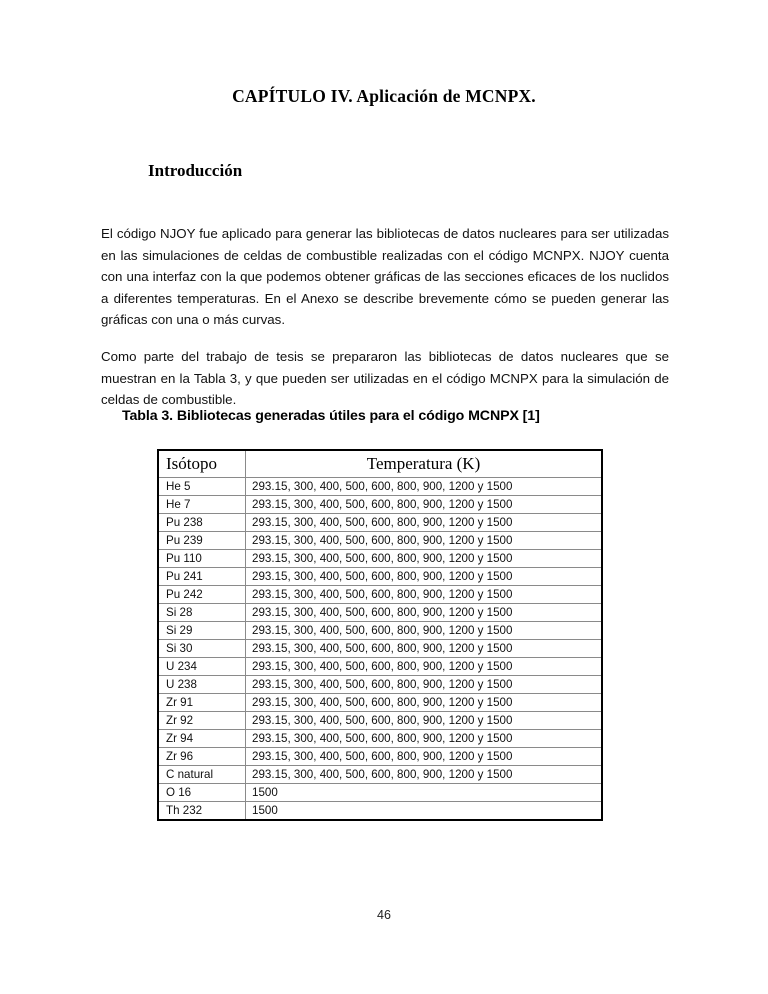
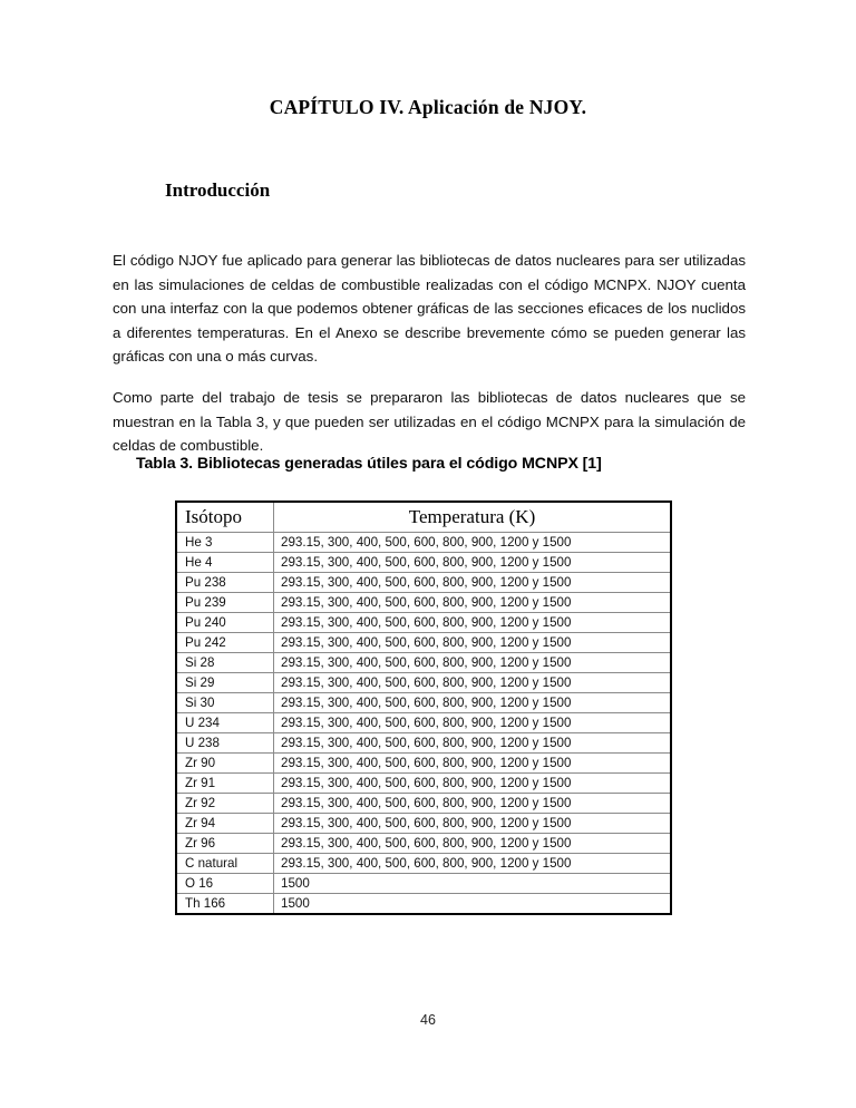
- CAPÍTULO IV. Aplicación de MCNPX.
+ CAPÍTULO IV. Aplicación de NJOY.
  Introducción
  El código NJOY fue aplicado para generar las bibliotecas de datos nucleares para ser utilizadas en las simulaciones de celdas de combustible realizadas con el código MCNPX. NJOY cuenta con una interfaz con la que podemos obtener gráficas de las secciones eficaces de los nuclidos a diferentes temperaturas. En el Anexo se describe brevemente cómo se pueden generar las gráficas con una o más curvas.
  Como parte del trabajo de tesis se prepararon las bibliotecas de datos nucleares que se muestran en la Tabla 3, y que pueden ser utilizadas en el código MCNPX para la simulación de celdas de combustible.
  Tabla 3. Bibliotecas generadas útiles para el código MCNPX [1]
  Isótopo	Temperatura (K)
- He 5	293.15, 300, 400, 500, 600, 800, 900, 1200 y 1500
+ He 3	293.15, 300, 400, 500, 600, 800, 900, 1200 y 1500
- He 7	293.15, 300, 400, 500, 600, 800, 900, 1200 y 1500
+ He 4	293.15, 300, 400, 500, 600, 800, 900, 1200 y 1500
  Pu 238	293.15, 300, 400, 500, 600, 800, 900, 1200 y 1500
  Pu 239	293.15, 300, 400, 500, 600, 800, 900, 1200 y 1500
- Pu 110	293.15, 300, 400, 500, 600, 800, 900, 1200 y 1500
+ Pu 240	293.15, 300, 400, 500, 600, 800, 900, 1200 y 1500
- Pu 241	293.15, 300, 400, 500, 600, 800, 900, 1200 y 1500
  Pu 242	293.15, 300, 400, 500, 600, 800, 900, 1200 y 1500
  Si 28	293.15, 300, 400, 500, 600, 800, 900, 1200 y 1500
  Si 29	293.15, 300, 400, 500, 600, 800, 900, 1200 y 1500
  Si 30	293.15, 300, 400, 500, 600, 800, 900, 1200 y 1500
  U 234	293.15, 300, 400, 500, 600, 800, 900, 1200 y 1500
  U 238	293.15, 300, 400, 500, 600, 800, 900, 1200 y 1500
+ Zr 90	293.15, 300, 400, 500, 600, 800, 900, 1200 y 1500
  Zr 91	293.15, 300, 400, 500, 600, 800, 900, 1200 y 1500
  Zr 92	293.15, 300, 400, 500, 600, 800, 900, 1200 y 1500
  Zr 94	293.15, 300, 400, 500, 600, 800, 900, 1200 y 1500
  Zr 96	293.15, 300, 400, 500, 600, 800, 900, 1200 y 1500
  C natural	293.15, 300, 400, 500, 600, 800, 900, 1200 y 1500
  O 16	1500
- Th 232	1500
+ Th 166	1500
  46
